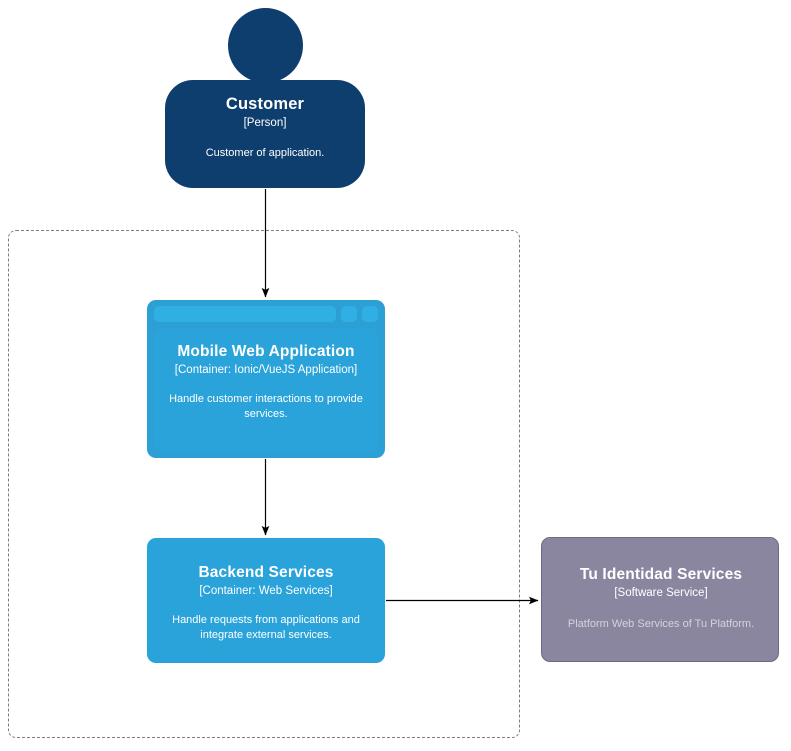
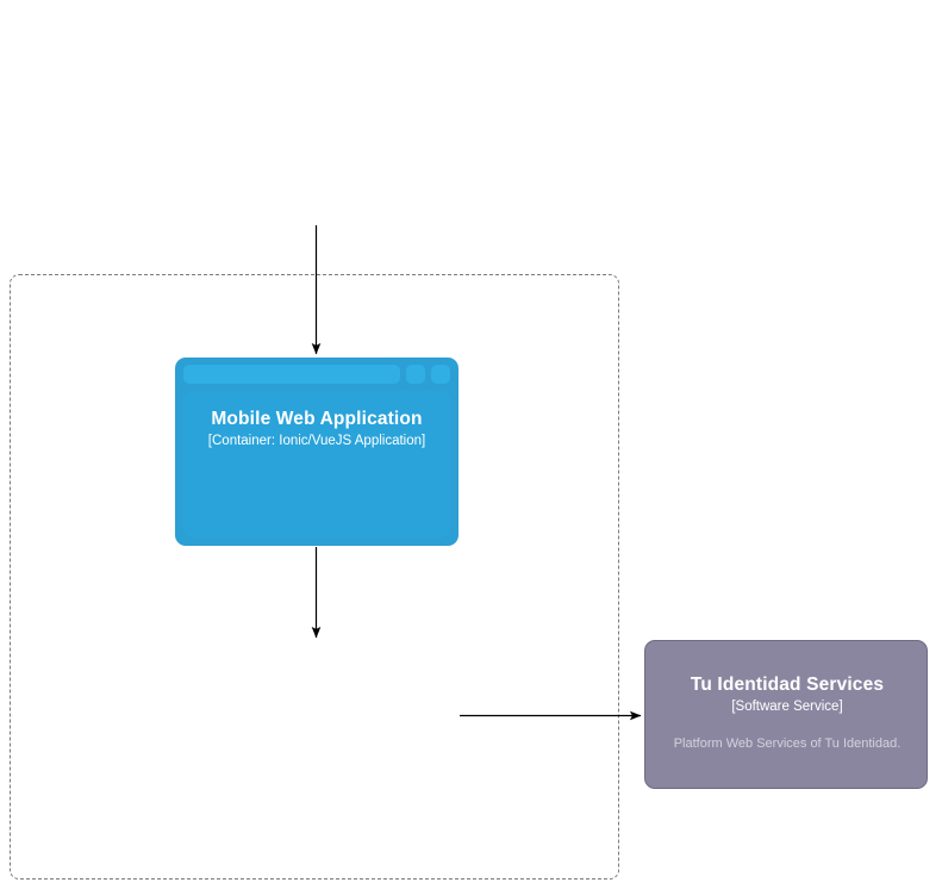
- Customer
- [Person]
- Customer of application.
  Mobile Web Application
  [Container: Ionic/VueJS Application]
- Handle customer interactions to provide services.
- Backend Services
- [Container: Web Services]
- Handle requests from applications and integrate external services.
  Tu Identidad Services
  [Software Service]
- Platform Web Services of Tu Platform.
+ Platform Web Services of Tu Identidad.
